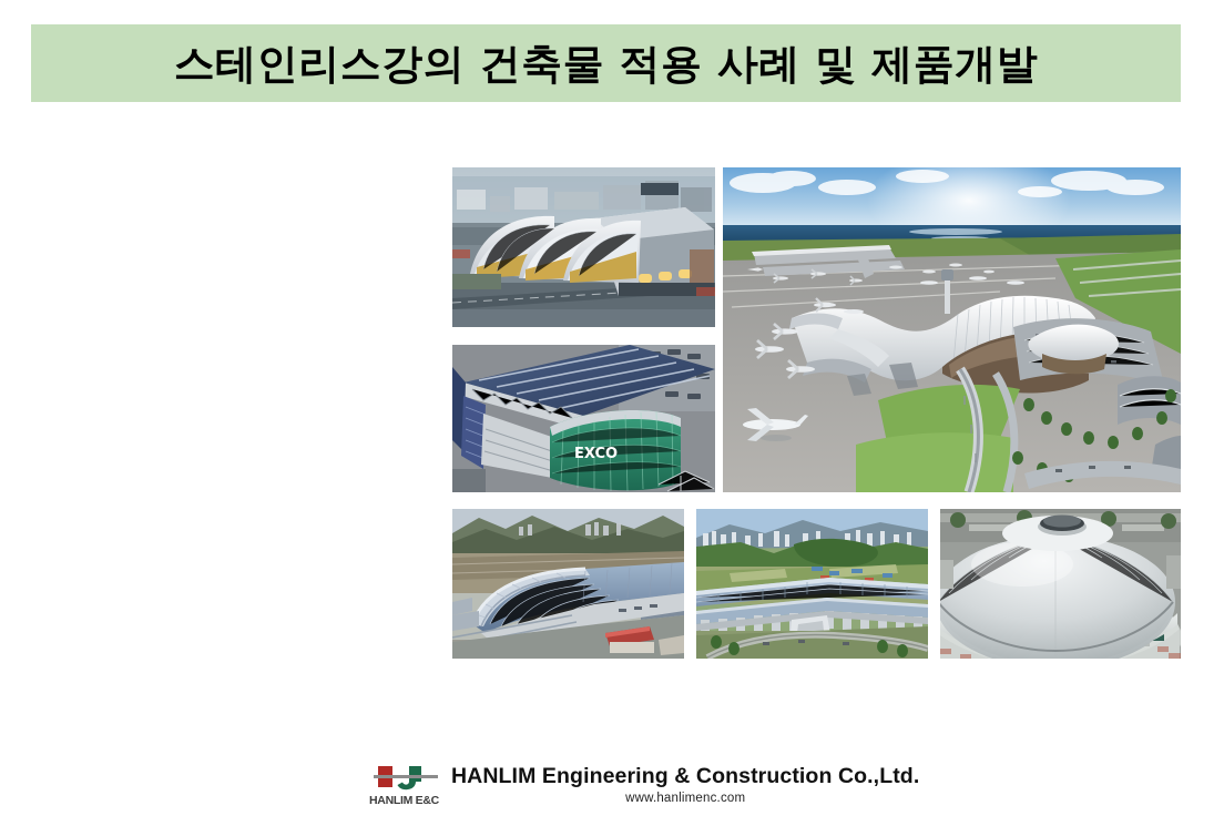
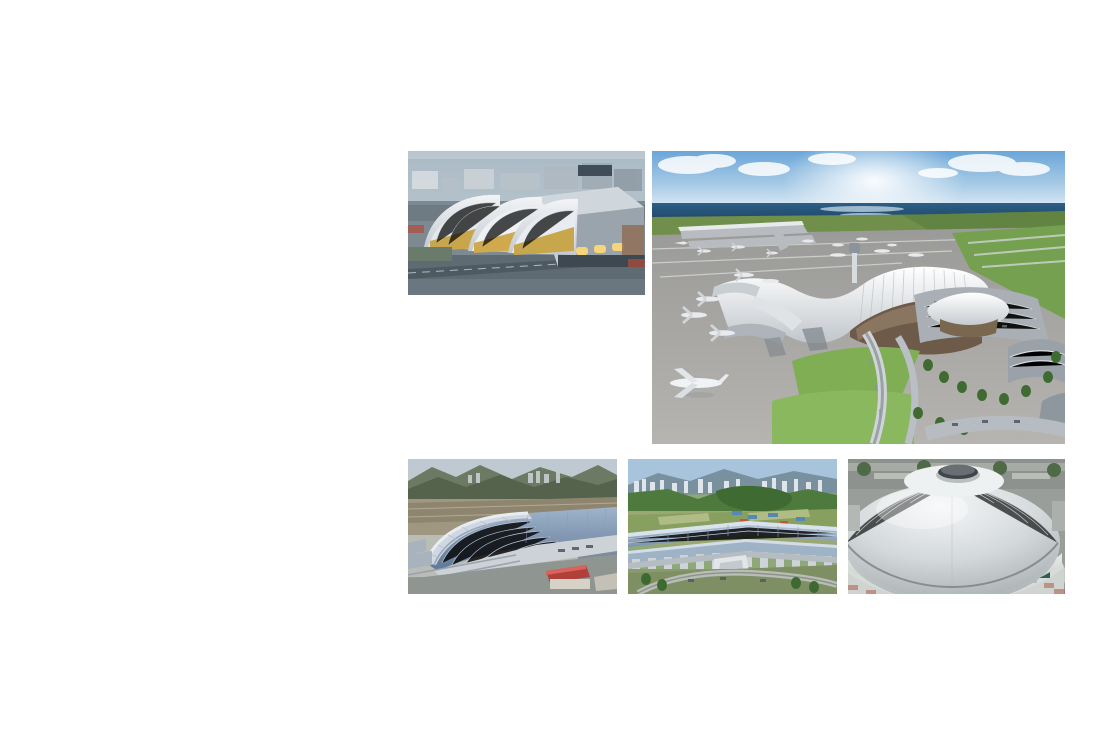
- 스테인리스강의 건축물 적용 사례 및 제품개발
- EXCO
- HANLIM E&C
- HANLIM Engineering & Construction Co.,Ltd.
- www.hanlimenc.com
